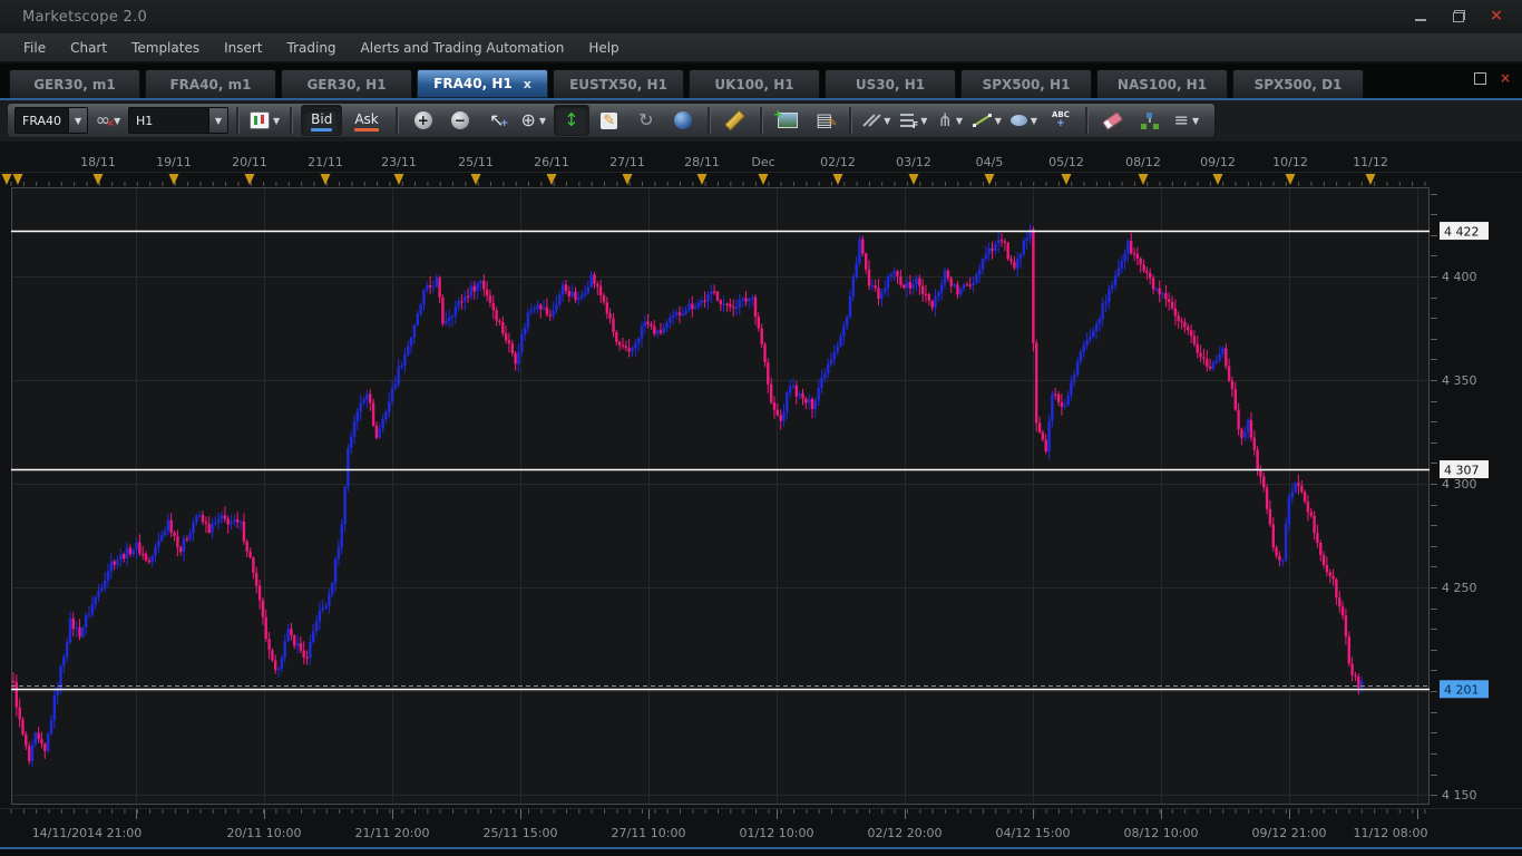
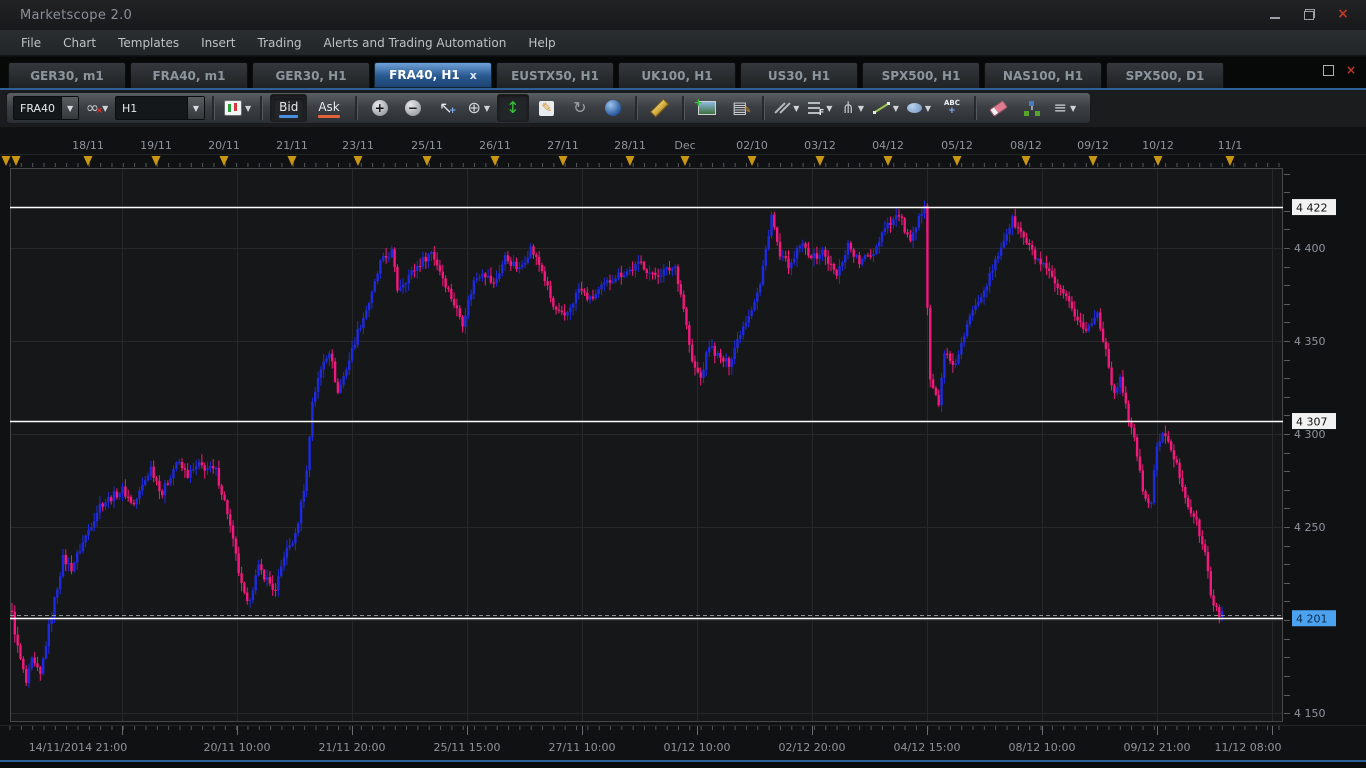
  Marketscope 2.0
  ×
  File
  Chart
  Templates
  Insert
  Trading
  Alerts and Trading Automation
  Help
  GER30, m1
  FRA40, m1
  GER30, H1
  FRA40, H1
  x
  EUSTX50, H1
  UK100, H1
  US30, H1
  SPX500, H1
  NAS100, H1
  SPX500, D1
  ×
  FRA40
  ▼
  ∞
  ×
  ▼
  H1
  ▼
  ▼
  Bid
  Ask
  +
  −
  ↖
  +
  ⊕
  ▼
  ↕
  ✎
  ↻
  +
  ▤
  ✎
  ▼
  F
  ▼
  ⋔
  ▼
  ▼
  ▼
  ABC
  +
  ≡
  ▼
  18/11
  19/11
  20/11
  21/11
  23/11
  25/11
  26/11
  27/11
  28/11
  Dec
- 02/12
+ 02/10
  03/12
- 04/5
+ 04/12
  05/12
  08/12
  09/12
  10/12
- 11/12
+ 11/1
  14/11/2014 21:00
  20/11 10:00
  21/11 20:00
  25/11 15:00
  27/11 10:00
  01/12 10:00
  02/12 20:00
  04/12 15:00
  08/12 10:00
  09/12 21:00
  11/12 08:00
  4 400
  4 350
  4 300
  4 250
  4 150
  4 422
  4 307
  4 201
